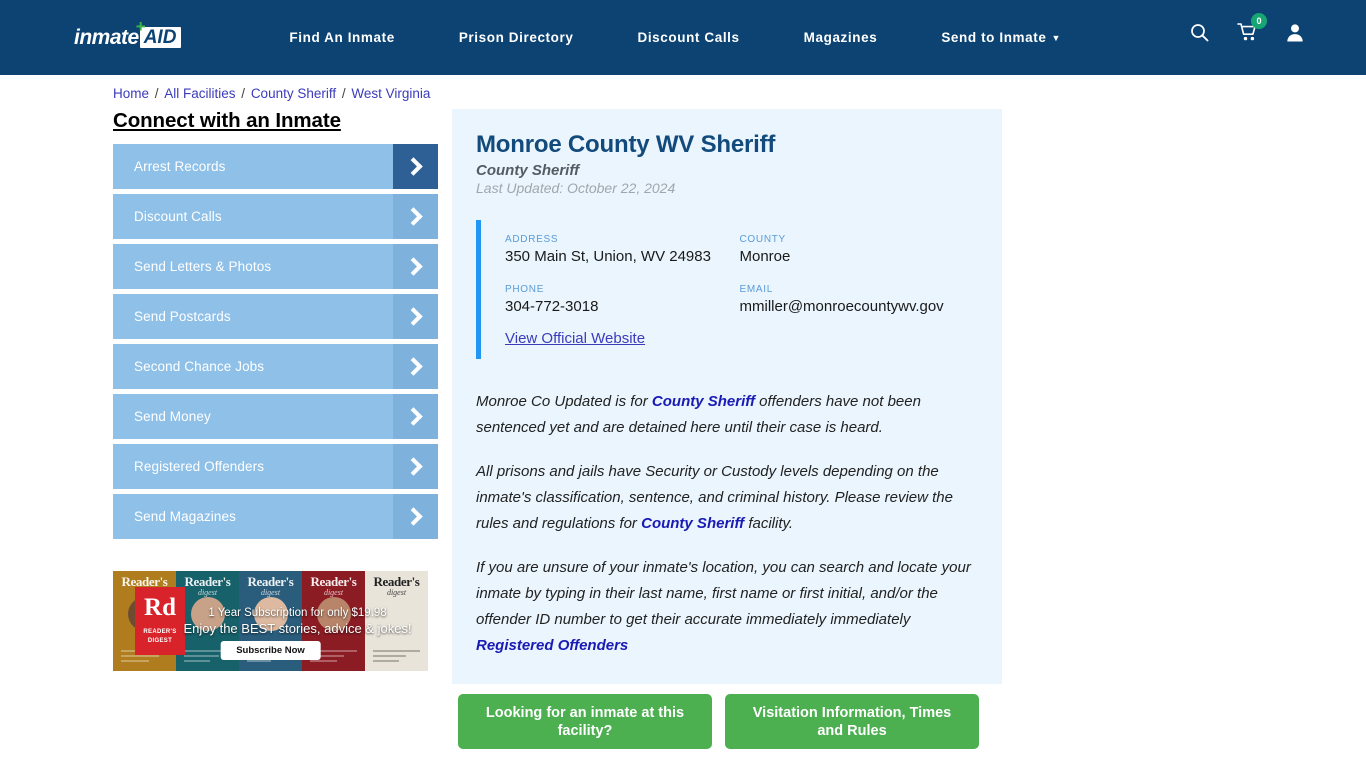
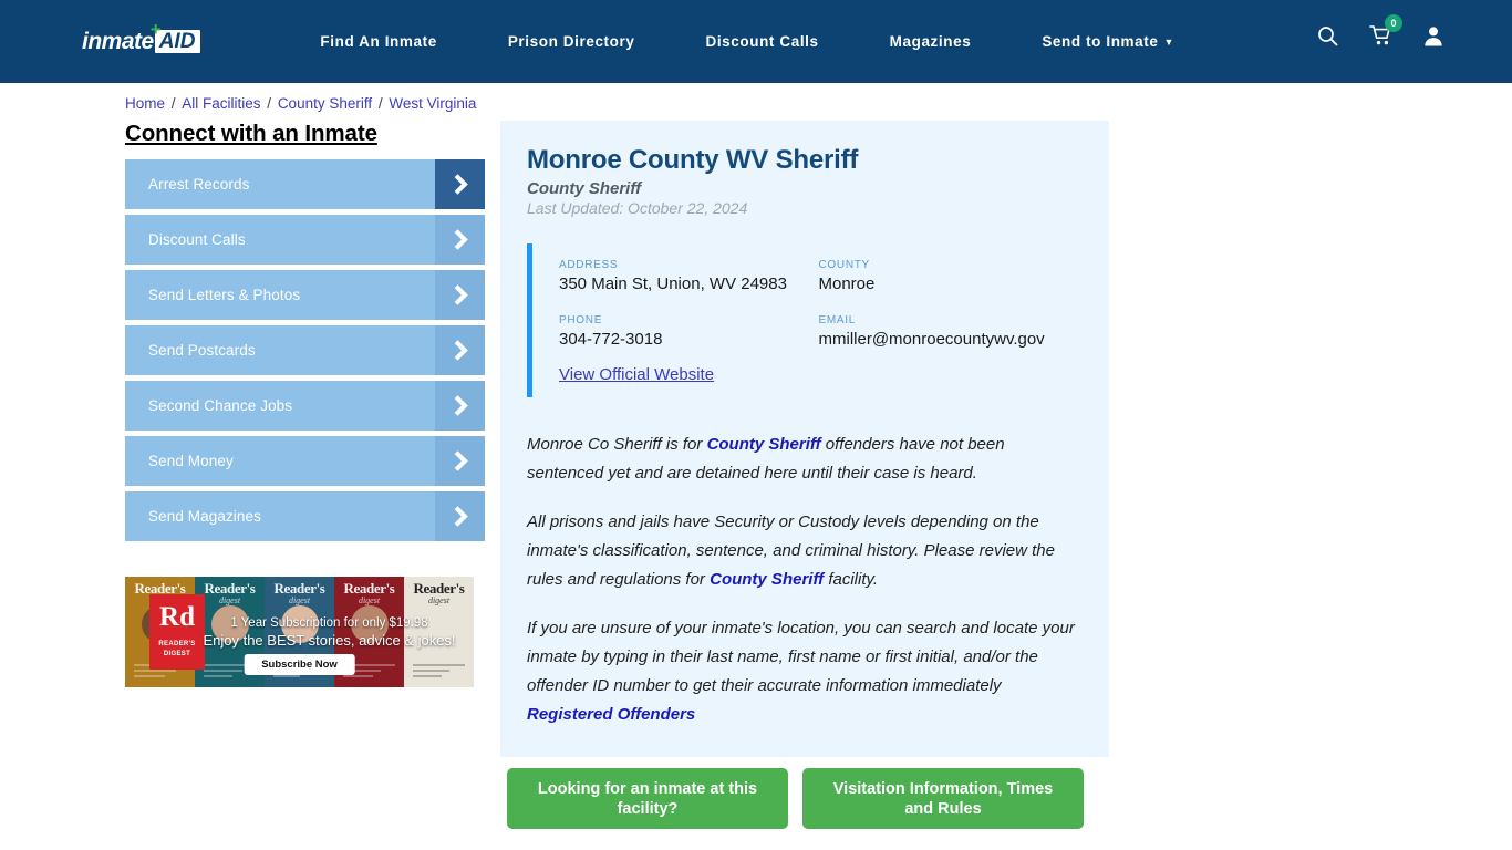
  inmate
  +
  AID
  Find An Inmate
  Prison Directory
  Discount Calls
  Magazines
  Send to Inmate ▼
  0
  Home / All Facilities / County Sheriff / West Virginia
  Connect with an Inmate
  Arrest Records
  Discount Calls
  Send Letters & Photos
  Send Postcards
  Second Chance Jobs
  Send Money
- Registered Offenders
  Send Magazines
  Reader's
  Reader's
  digest
  Reader's
  digest
  Reader's
  digest
  Reader's
  digest
  Rd
  1 Year Subscription for only $19.98
  Enjoy the BEST stories, advice & jokes!
  Subscribe Now
  Monroe County WV Sheriff
  County Sheriff
  Last Updated: October 22, 2024
  ADDRESS
  350 Main St, Union, WV 24983
  COUNTY
  Monroe
  PHONE
  304-772-3018
  EMAIL
  mmiller@monroecountywv.gov
  View Official Website
- Monroe Co Updated is for County Sheriff offenders have not been sentenced yet and are detained here until their case is heard.
+ Monroe Co Sheriff is for County Sheriff offenders have not been sentenced yet and are detained here until their case is heard.
  All prisons and jails have Security or Custody levels depending on the inmate's classification, sentence, and criminal history. Please review the rules and regulations for County Sheriff facility.
- If you are unsure of your inmate's location, you can search and locate your inmate by typing in their last name, first name or first initial, and/or the offender ID number to get their accurate immediately immediately Registered Offenders
+ If you are unsure of your inmate's location, you can search and locate your inmate by typing in their last name, first name or first initial, and/or the offender ID number to get their accurate information immediately Registered Offenders
  Looking for an inmate at this facility?
  Visitation Information, Times and Rules
